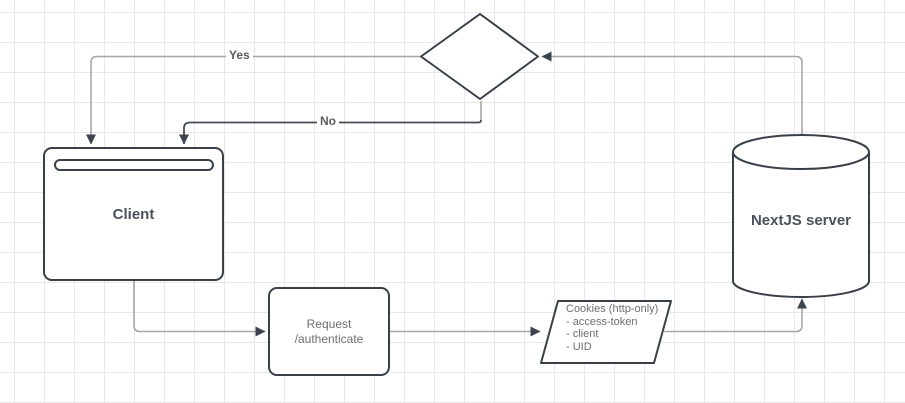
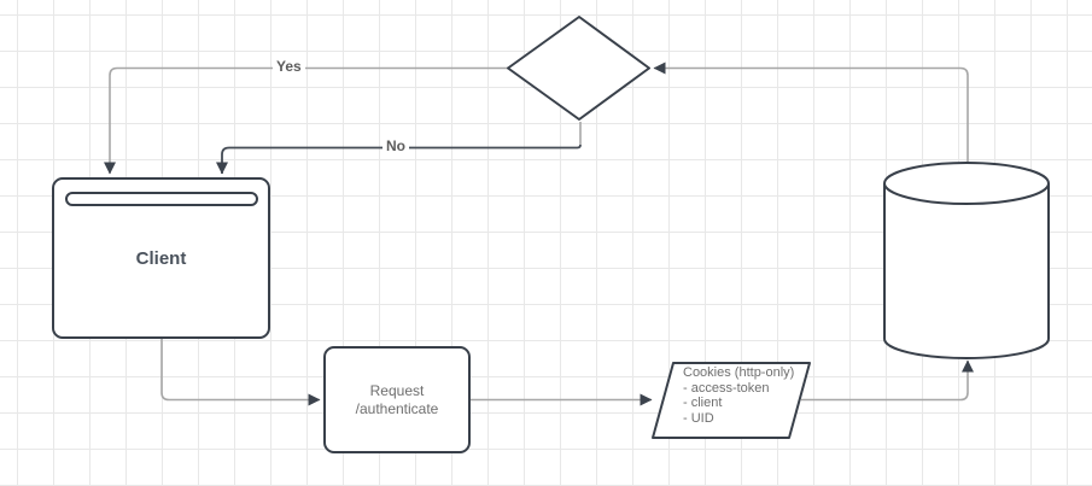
  Client
  Request
  /authenticate
- NextJS server
  Cookies (http-only)
  - access-token
  - client
  - UID
  Yes
  No
